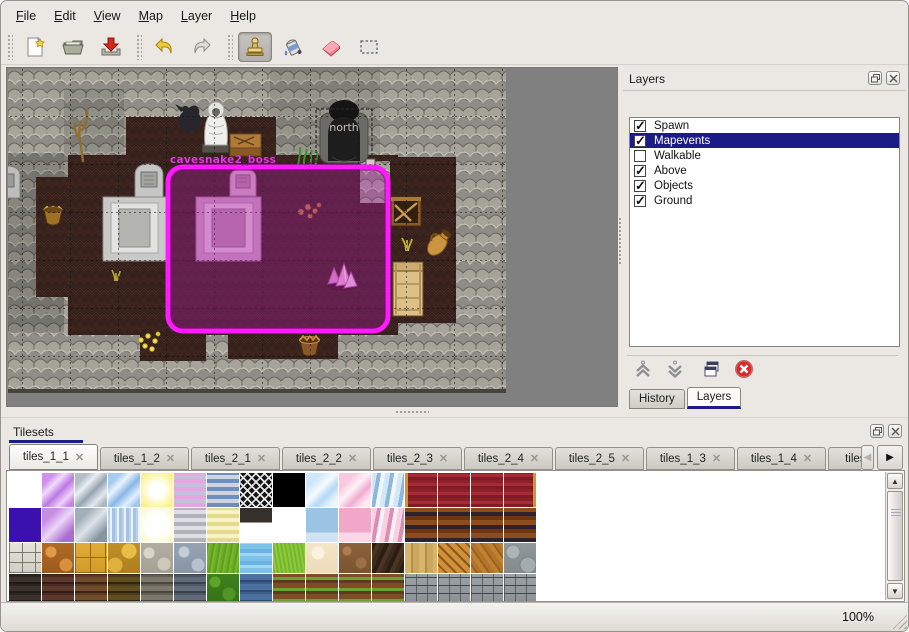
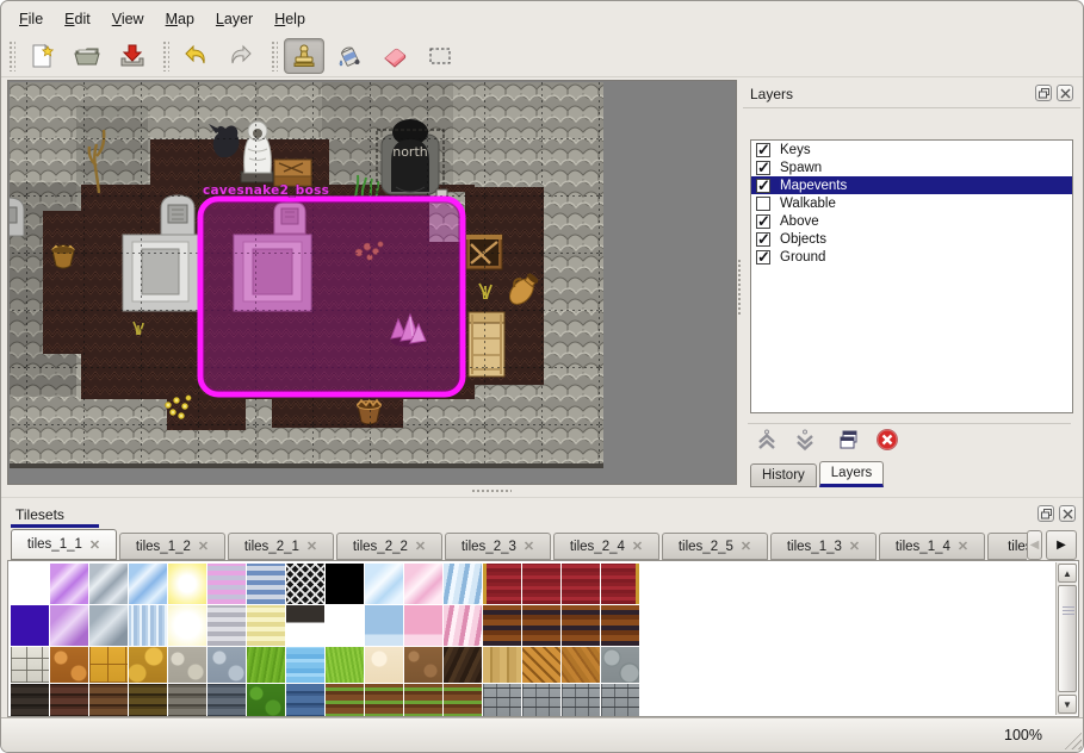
  File
  Edit
  View
  Map
  Layer
  Help
  cavesnake2_boss
  Layers
+ Keys
  Spawn
  Mapevents
  Walkable
  Above
  Objects
  Ground
  History
  Layers
  Tilesets
  tiles_1_1
  ✕
  tiles_1_2
  ✕
  tiles_2_1
  ✕
  tiles_2_2
  ✕
  tiles_2_3
  ✕
  tiles_2_4
  ✕
  tiles_2_5
  ✕
  tiles_1_3
  ✕
  tiles_1_4
  ✕
  ◀
  ▶
  ▲
  ▼
  100%
